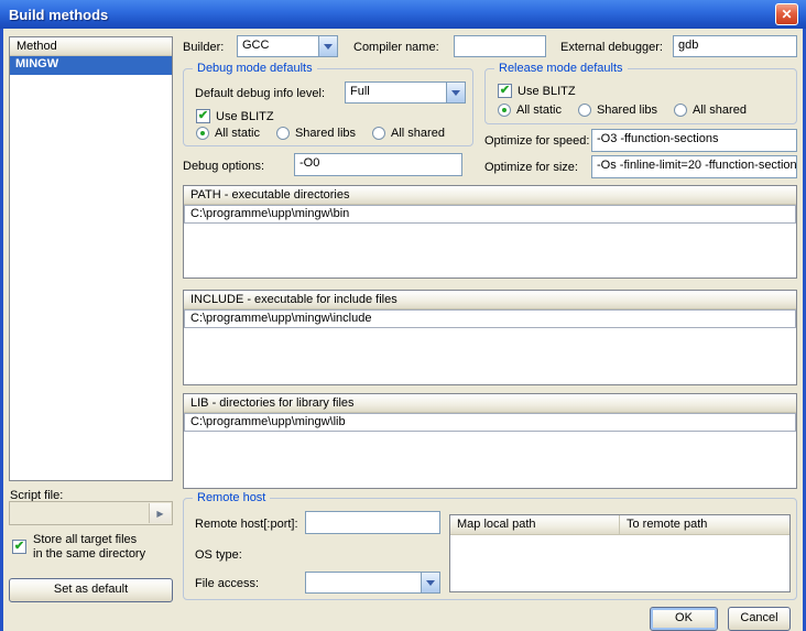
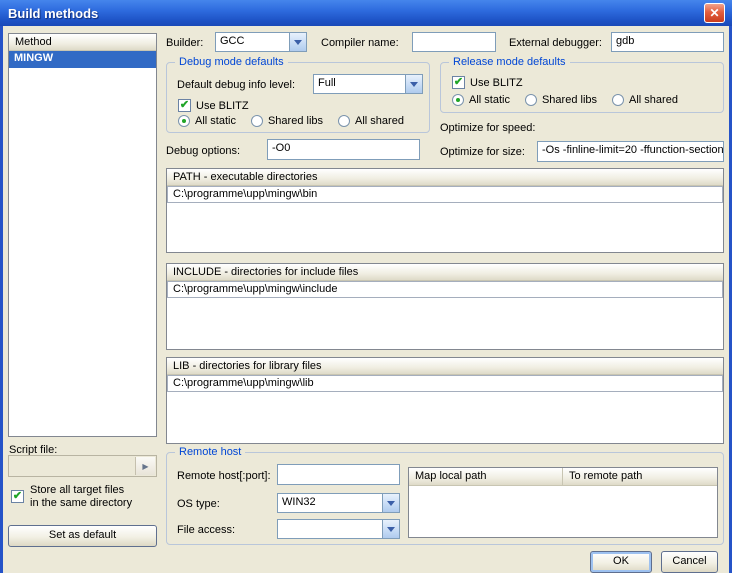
  Build methods
  ✕
  Method
  MINGW
  Script file:
  ▶
  ✔
  Store all target files
  in the same directory
  Set as default
  Builder:
  GCC
  Compiler name:
  External debugger:
  gdb
  Debug mode defaults
  Default debug info level:
  Full
  ✔
  Use BLITZ
  All static
  Shared libs
  All shared
  Release mode defaults
  ✔
  Use BLITZ
  All static
  Shared libs
  All shared
  Debug options:
  -O0
  Optimize for speed:
- -O3 -ffunction-sections
  Optimize for size:
  -Os -finline-limit=20 -ffunction-section
  PATH - executable directories
  C:\programme\upp\mingw\bin
- INCLUDE - executable for include files
+ INCLUDE - directories for include files
  C:\programme\upp\mingw\include
  LIB - directories for library files
  C:\programme\upp\mingw\lib
  Remote host
  Remote host[:port]:
  OS type:
+ WIN32
  File access:
  Map local path
  To remote path
  OK
  Cancel
